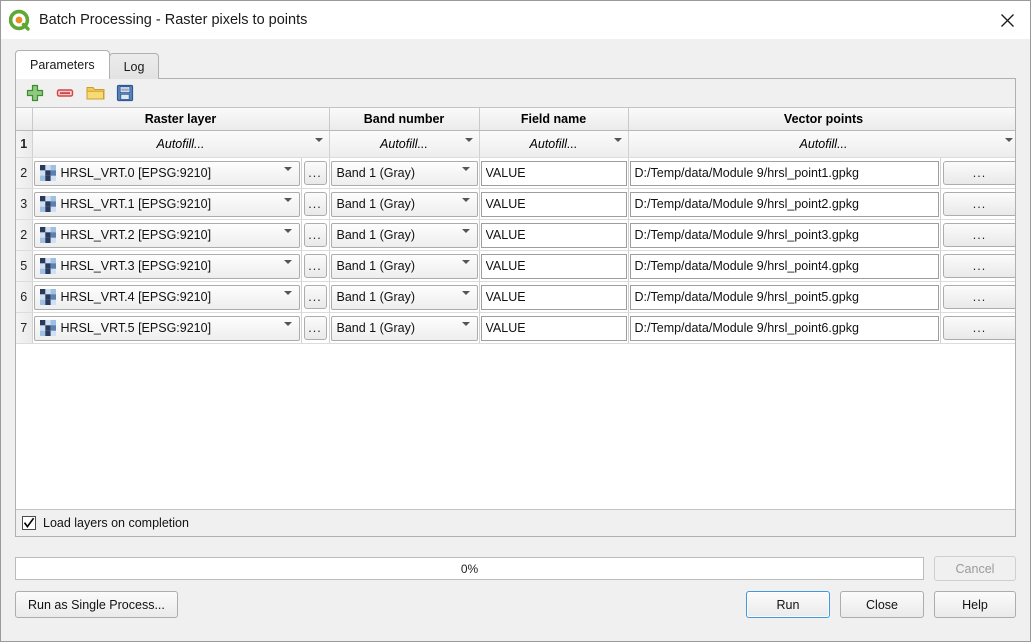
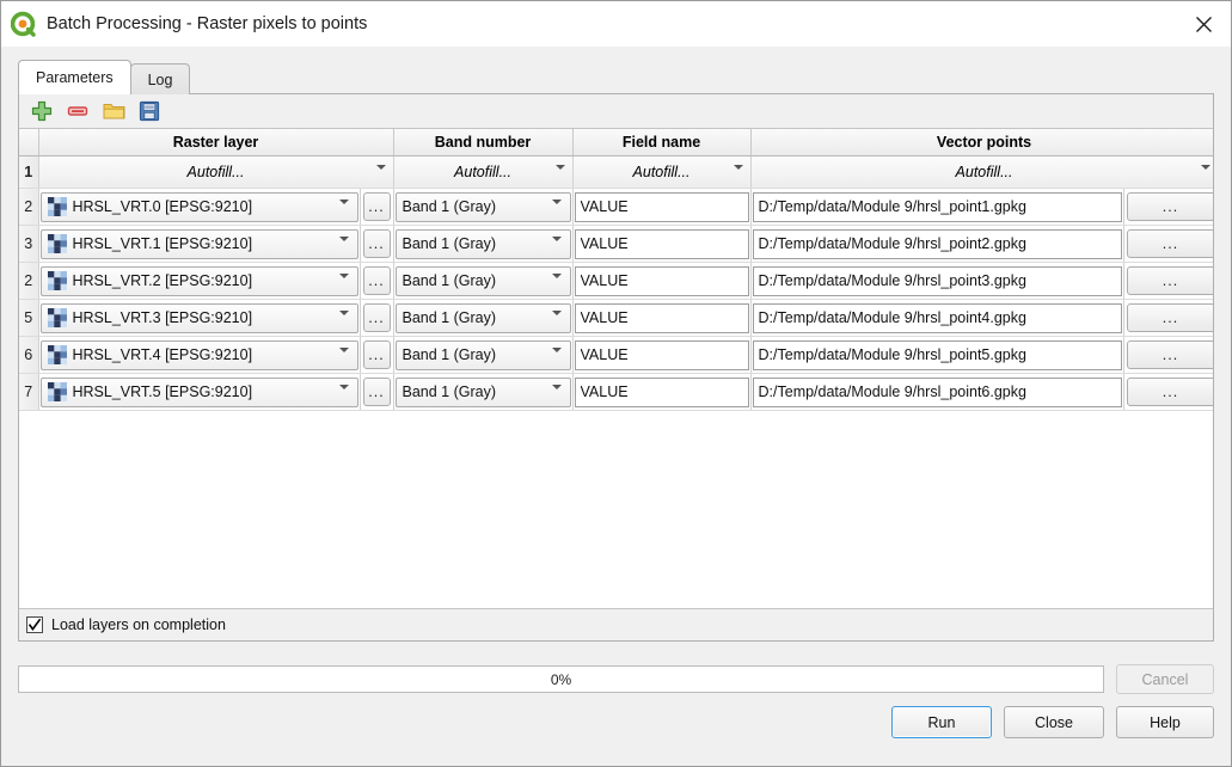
  Batch Processing - Raster pixels to points
  Parameters
  Log
  	Raster layer	Band number	Field name	Vector points
  1	Autofill...	Autofill...	Autofill...	Autofill...
  2	HRSL_VRT.0 [EPSG:9210]	...	Band 1 (Gray)	VALUE	D:/Temp/data/Module 9/hrsl_point1.gpkg	...
  3	HRSL_VRT.1 [EPSG:9210]	...	Band 1 (Gray)	VALUE	D:/Temp/data/Module 9/hrsl_point2.gpkg	...
  2	HRSL_VRT.2 [EPSG:9210]	...	Band 1 (Gray)	VALUE	D:/Temp/data/Module 9/hrsl_point3.gpkg	...
  5	HRSL_VRT.3 [EPSG:9210]	...	Band 1 (Gray)	VALUE	D:/Temp/data/Module 9/hrsl_point4.gpkg	...
  6	HRSL_VRT.4 [EPSG:9210]	...	Band 1 (Gray)	VALUE	D:/Temp/data/Module 9/hrsl_point5.gpkg	...
  7	HRSL_VRT.5 [EPSG:9210]	...	Band 1 (Gray)	VALUE	D:/Temp/data/Module 9/hrsl_point6.gpkg	...
  Load layers on completion
  0%
  Cancel
- Run as Single Process...
  Run
  Close
  Help
